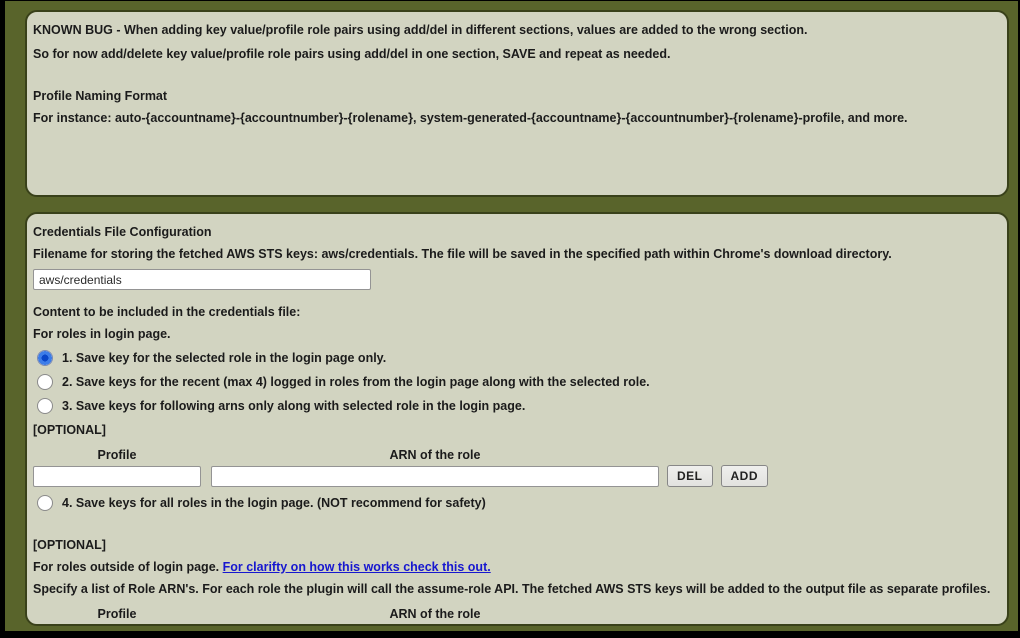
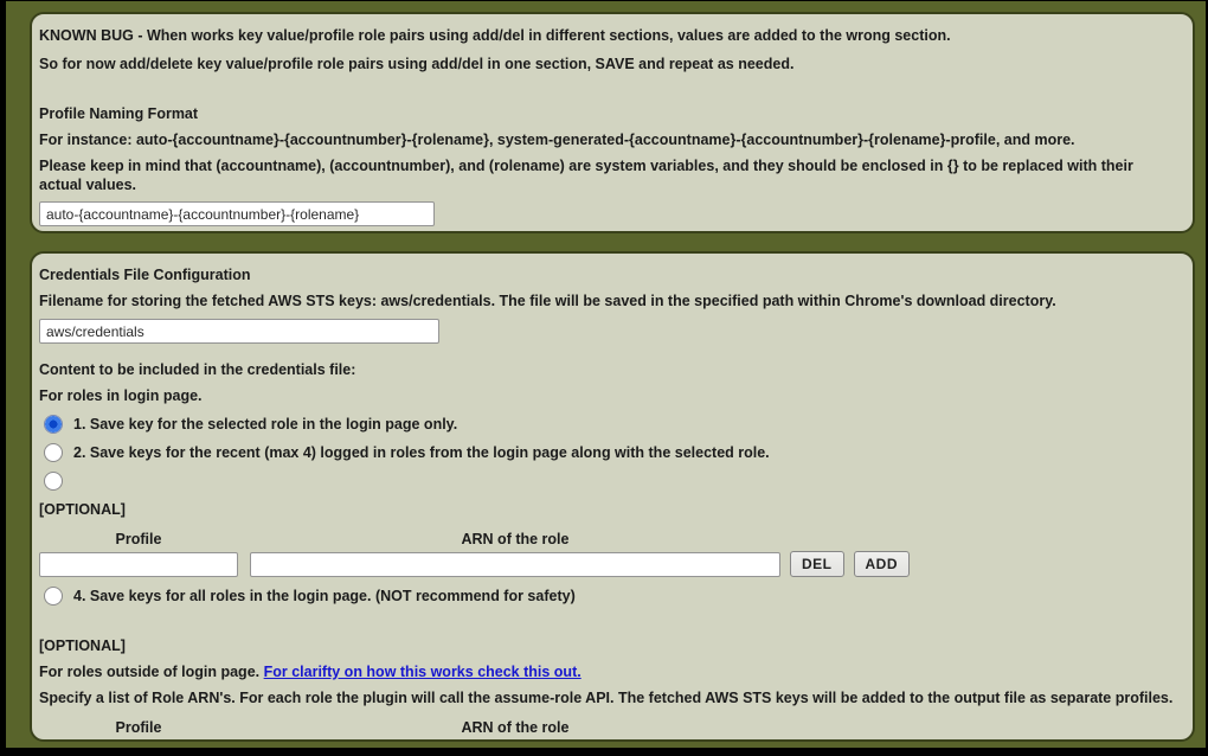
- KNOWN BUG - When adding key value/profile role pairs using add/del in different sections, values are added to the wrong section.
+ KNOWN BUG - When works key value/profile role pairs using add/del in different sections, values are added to the wrong section.
  So for now add/delete key value/profile role pairs using add/del in one section, SAVE and repeat as needed.
  Profile Naming Format
  For instance: auto-{accountname}-{accountnumber}-{rolename}, system-generated-{accountname}-{accountnumber}-{rolename}-profile, and more.
+ Please keep in mind that (accountname), (accountnumber), and (rolename) are system variables, and they should be enclosed in {} to be replaced with their actual values.
+ auto-{accountname}-{accountnumber}-{rolename}
  Credentials File Configuration
  Filename for storing the fetched AWS STS keys: aws/credentials. The file will be saved in the specified path within Chrome's download directory.
  aws/credentials
  Content to be included in the credentials file:
  For roles in login page.
  1. Save key for the selected role in the login page only.
  2. Save keys for the recent (max 4) logged in roles from the login page along with the selected role.
- 3. Save keys for following arns only along with selected role in the login page.
  [OPTIONAL]
  Profile
  ARN of the role
  DEL
  ADD
  4. Save keys for all roles in the login page. (NOT recommend for safety)
  [OPTIONAL]
  For roles outside of login page. For clarifty on how this works check this out.
  Specify a list of Role ARN's. For each role the plugin will call the assume-role API. The fetched AWS STS keys will be added to the output file as separate profiles.
  Profile
  ARN of the role
